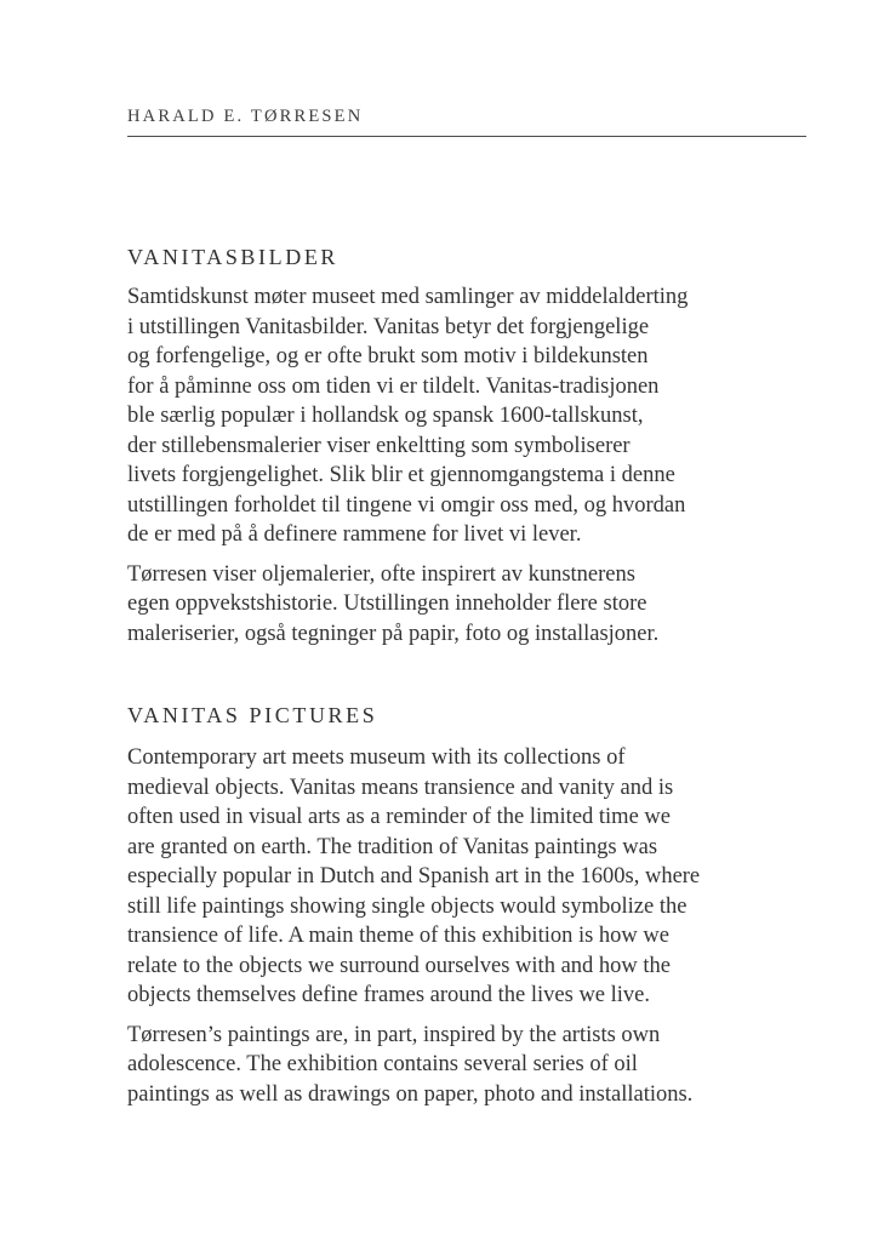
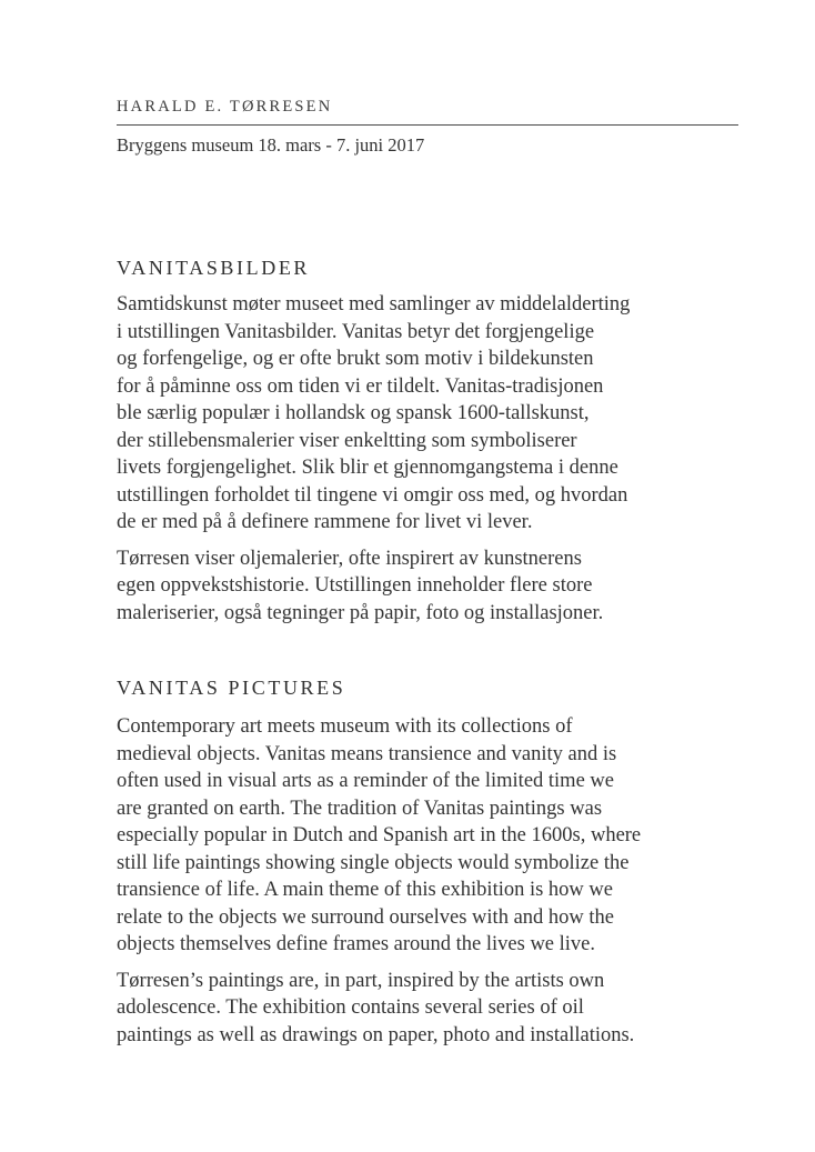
  HARALD E. TØRRESEN
+ Bryggens museum 18. mars - 7. juni 2017
  VANITASBILDER
  Samtidskunst møter museet med samlinger av middelalderting
  i utstillingen Vanitasbilder. Vanitas betyr det forgjengelige
  og forfengelige, og er ofte brukt som motiv i bildekunsten
  for å påminne oss om tiden vi er tildelt. Vanitas-tradisjonen
  ble særlig populær i hollandsk og spansk 1600-tallskunst,
  der stillebensmalerier viser enkeltting som symboliserer
  livets forgjengelighet. Slik blir et gjennomgangstema i denne
  utstillingen forholdet til tingene vi omgir oss med, og hvordan
  de er med på å definere rammene for livet vi lever.
  Tørresen viser oljemalerier, ofte inspirert av kunstnerens
  egen oppvekstshistorie. Utstillingen inneholder flere store
  maleriserier, også tegninger på papir, foto og installasjoner.
  VANITAS PICTURES
  Contemporary art meets museum with its collections of
  medieval objects. Vanitas means transience and vanity and is
  often used in visual arts as a reminder of the limited time we
  are granted on earth. The tradition of Vanitas paintings was
  especially popular in Dutch and Spanish art in the 1600s, where
  still life paintings showing single objects would symbolize the
  transience of life. A main theme of this exhibition is how we
  relate to the objects we surround ourselves with and how the
  objects themselves define frames around the lives we live.
  Tørresen’s paintings are, in part, inspired by the artists own
  adolescence. The exhibition contains several series of oil
  paintings as well as drawings on paper, photo and installations.
